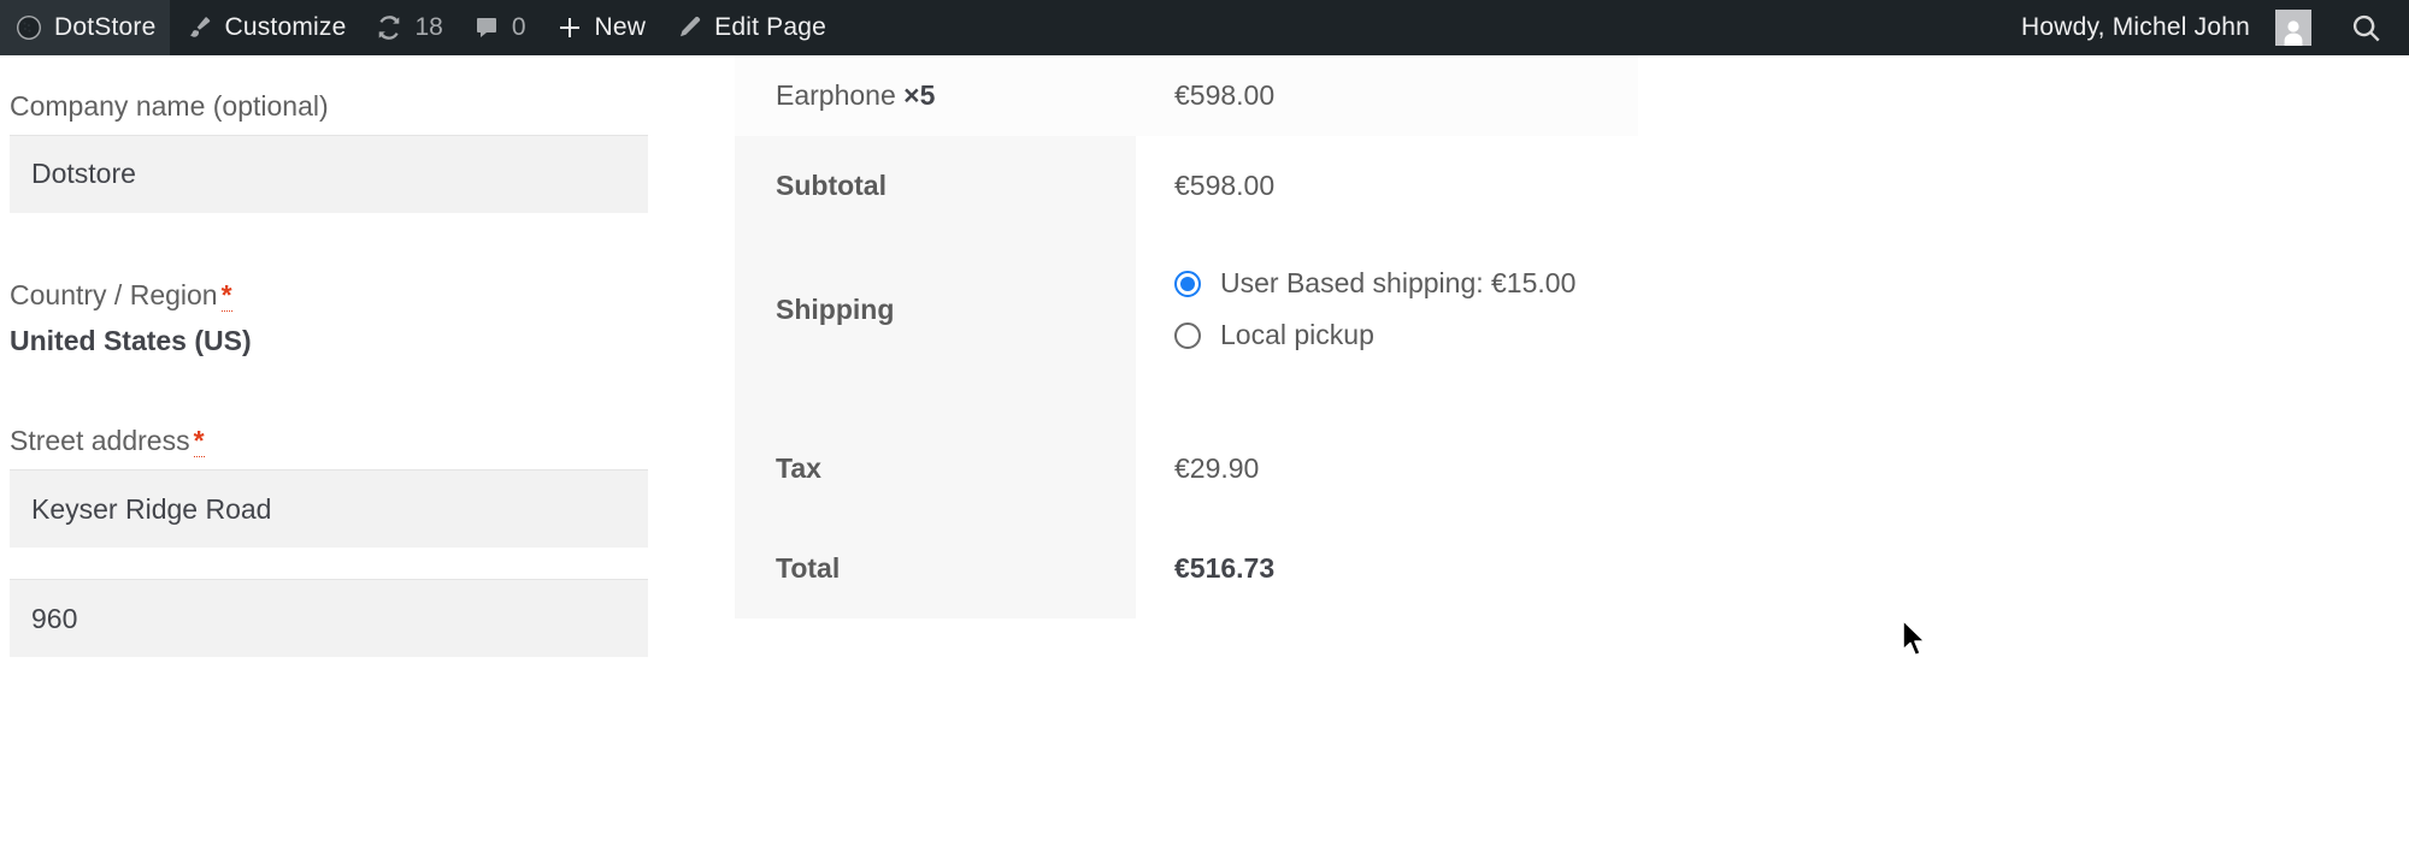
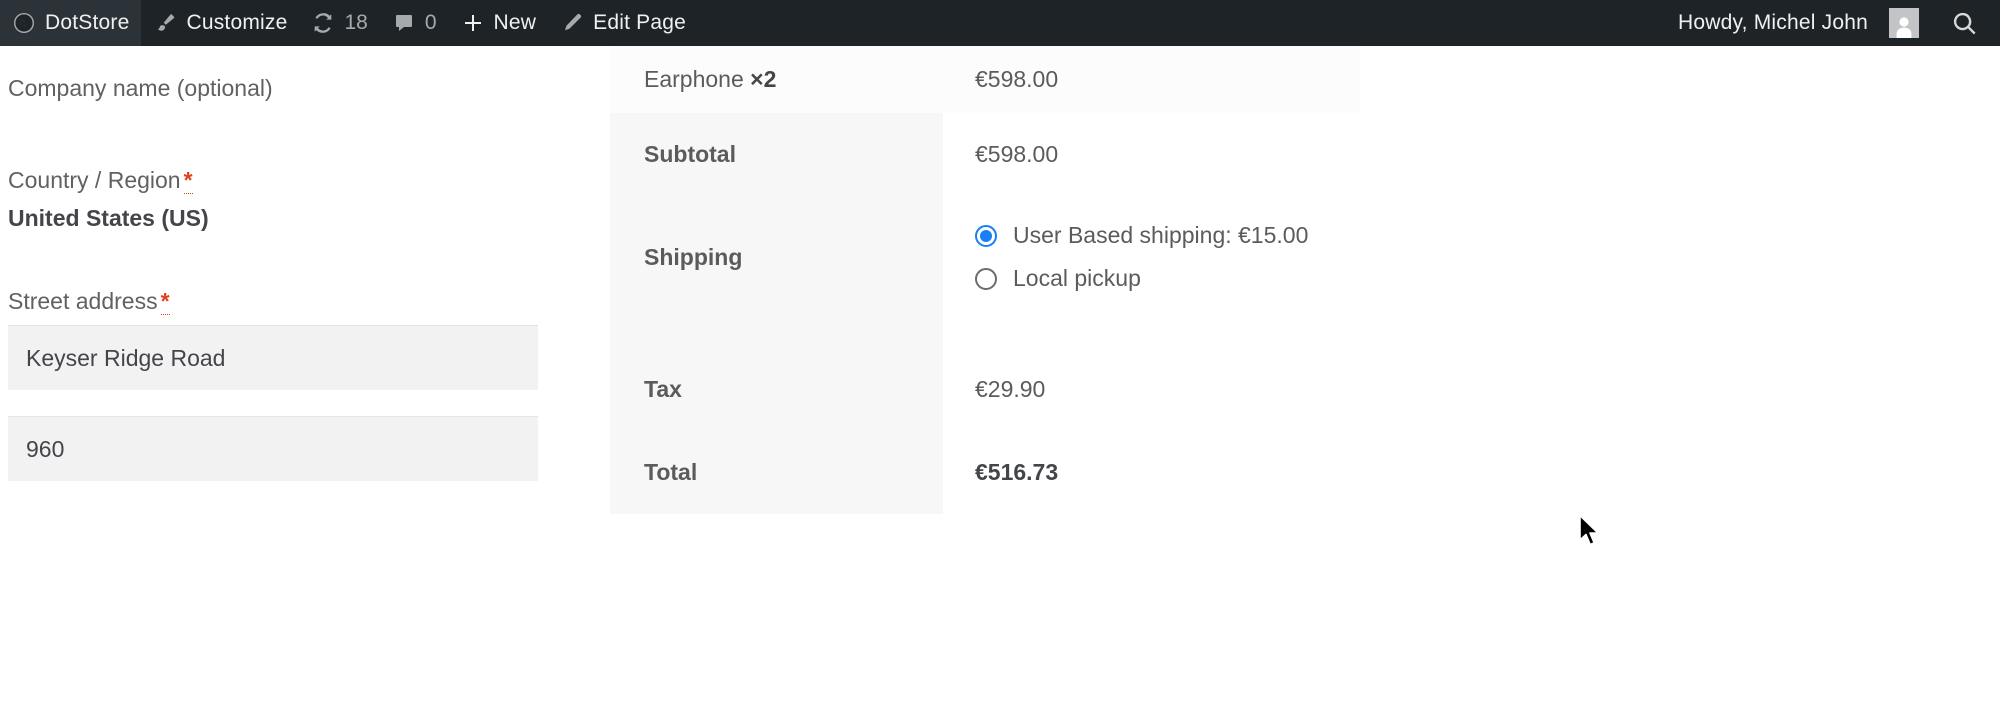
  DotStore
  Customize
  18
  0
  New
  Edit Page
  Howdy, Michel John
  Company name (optional)
- Dotstore
  Country / Region*
  United States (US)
  Street address*
  Keyser Ridge Road
  960
- Earphone ×5	€598.00
+ Earphone ×2	€598.00
  Subtotal	€598.00
  Shipping	User Based shipping: €15.00 Local pickup
  Tax	€29.90
  Total	€516.73
